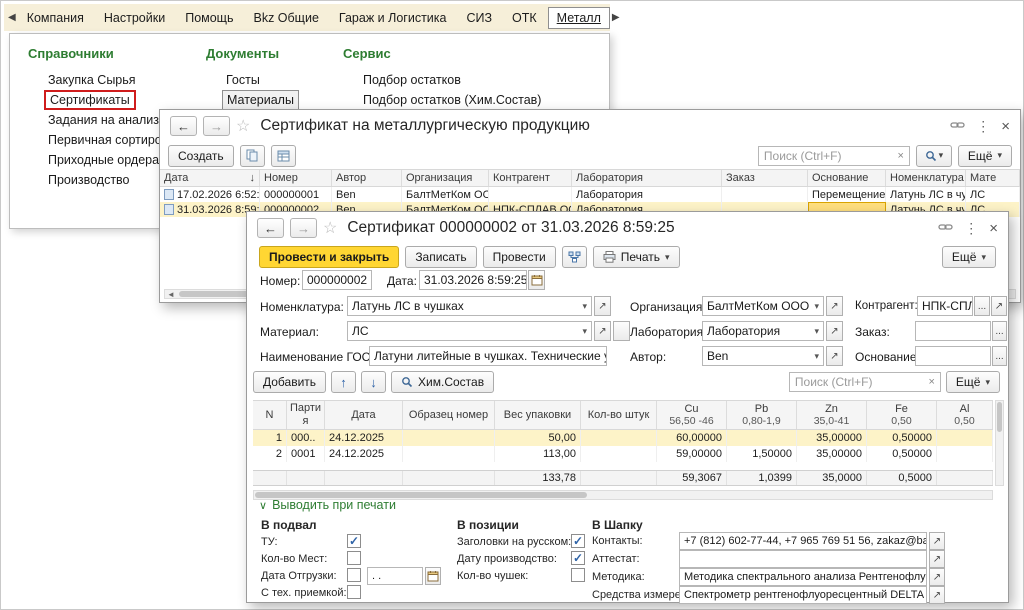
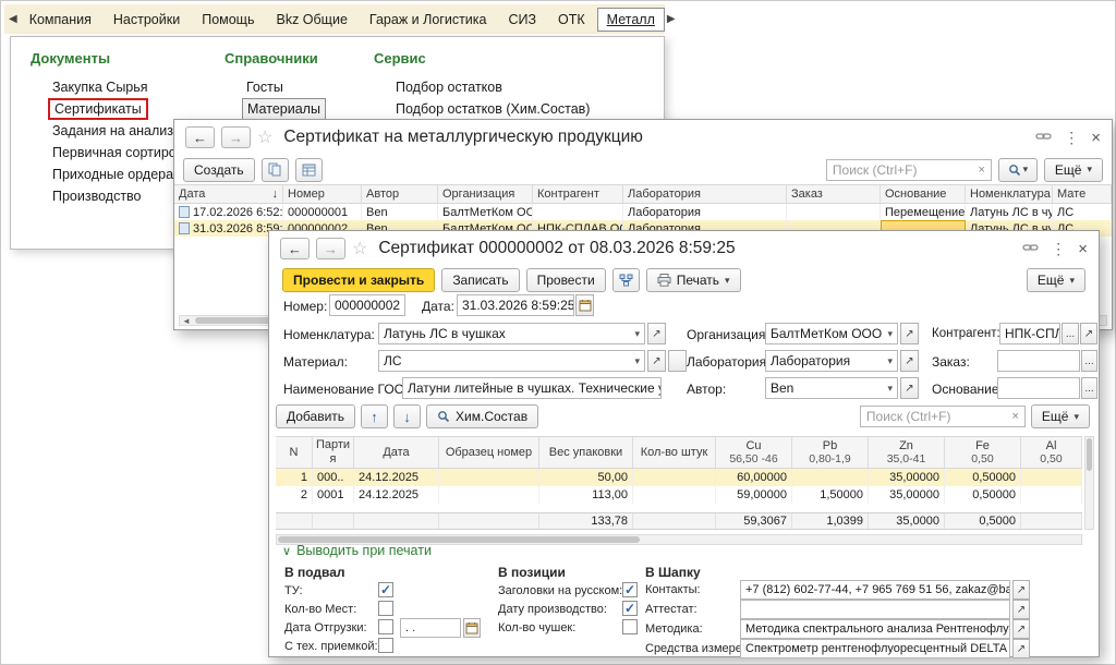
  ◀
  Компания
  Настройки
  Помощь
  Bkz Общие
  Гараж и Логистика
  СИЗ
  ОТК
  Металл
  ▶
- Справочники
+ Документы
  Закупка Сырья
  Сертификаты
  Задания на анализ
  Первичная сортир
  Приходные ордера
  Производство
- Документы
+ Справочники
  Госты
  Материалы
  Сервис
  Подбор остатков
  Подбор остатков (Хим.Состав)
  ←
  →
  ☆
  Сертификат на металлургическую продукцию
  ⋮
  ×
  Создать
  Поиск (Ctrl+F)
  ×
  ▾
  Ещё
  ▾
  Дата
  ↓
  Номер
  Автор
  Организация
  Контрагент
  Лаборатория
  Заказ
  Основание
  Номенклатура
  Мате
  17.02.2026 6:52:
  000000001
  Ben
  БалтМетКом ОО
  Лаборатория
  Перемещение
  Латунь ЛС в чу
  ЛС
  31.03.2026 8:59:
  000000002
  Ben
  БалтМетКом ОО
  НПК-СПЛАВ О
  Лаборатория
  Латунь ЛС в чу
  ЛС
  ◄
  ←
  →
  ☆
- Сертификат 000000002 от 31.03.2026 8:59:25
+ Сертификат 000000002 от 08.03.2026 8:59:25
  ⋮
  ×
  Провести и закрыть
  Записать
  Провести
  Печать
  ▾
  Ещё
  ▾
  Номер:
  000000002
  Дата:
  31.03.2026 8:59:25
  Номенклатура:
  Латунь ЛС в чушках
  ▾
  ↗
  Материал:
  ЛС
  ▾
  ↗
  Наименование ГОС
  Организация
  БалтМетКом ООО
  ▾
  ↗
  Лаборатория
  Лаборатория
  ▾
  ↗
  Автор:
  Ben
  ▾
  ↗
  Контрагент
  НПК-СПЛ
  ...
  ↗
  Заказ:
  ...
  Основание
  ...
  Добавить
  ↑
  ↓
  Хим.Состав
  Поиск (Ctrl+F)
  ×
  Ещё
  ▾
  N
  Партия
  Дата
  Образец номер
  Вес упаковки
  Кол-во штук
  Cu
  56,50 -46
  Pb
  0,80-1,9
  Zn
  35,0-41
  Fe
  0,50
  Al
  0,50
  1
  000..
  24.12.2025
  50,00
  60,00000
  35,00000
  0,50000
  2
  0001
  24.12.2025
  113,00
  59,00000
  1,50000
  35,00000
  0,50000
  133,78
  59,3067
  1,0399
  35,0000
  0,5000
  ∨
  Выводить при печати
  В подвал
  ТУ:
  ✓
  Кол-во Мест:
  Дата Отгрузки:
  . .
  С тех. приемкой:
  В позиции
  Заголовки на русском:
  ✓
  Дату производство:
  ✓
  Кол-во чушек:
  В Шапку
  Контакты:
  +7 (812) 602-77-44, +7 965 769 51 56, zakaz@ba
  ↗
  Аттестат:
  ↗
  Методика:
  Методика спектрального анализа Рентгенофлу
  ↗
  Средства измере
  Спектрометр рентгенофлуоресцентный DELTA
  ↗
